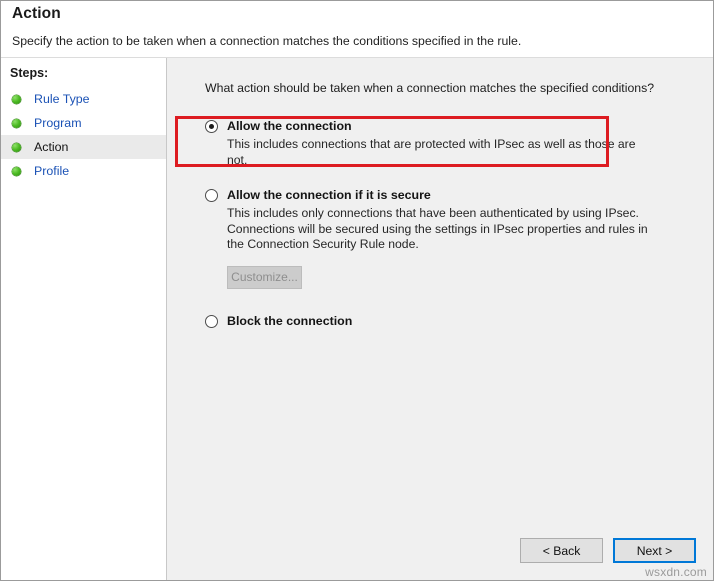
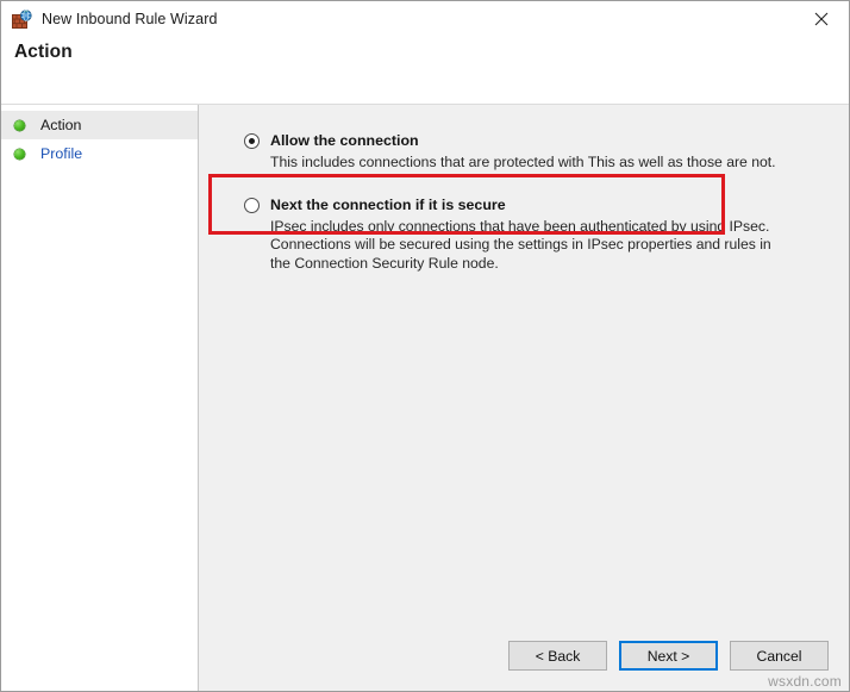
+ New Inbound Rule Wizard
  Action
- Specify the action to be taken when a connection matches the conditions specified in the rule.
- Steps:
- Rule Type
- Program
  Action
  Profile
- What action should be taken when a connection matches the specified conditions?
  Allow the connection
- This includes connections that are protected with IPsec as well as those are not.
+ This includes connections that are protected with This as well as those are not.
- Allow the connection if it is secure
+ Next the connection if it is secure
- This includes only connections that have been authenticated by using IPsec. Connections will be secured using the settings in IPsec properties and rules in the Connection Security Rule node.
+ IPsec includes only connections that have been authenticated by using IPsec. Connections will be secured using the settings in IPsec properties and rules in the Connection Security Rule node.
- Customize...
- Block the connection
  < Back
  Next >
+ Cancel
  wsxdn.com
